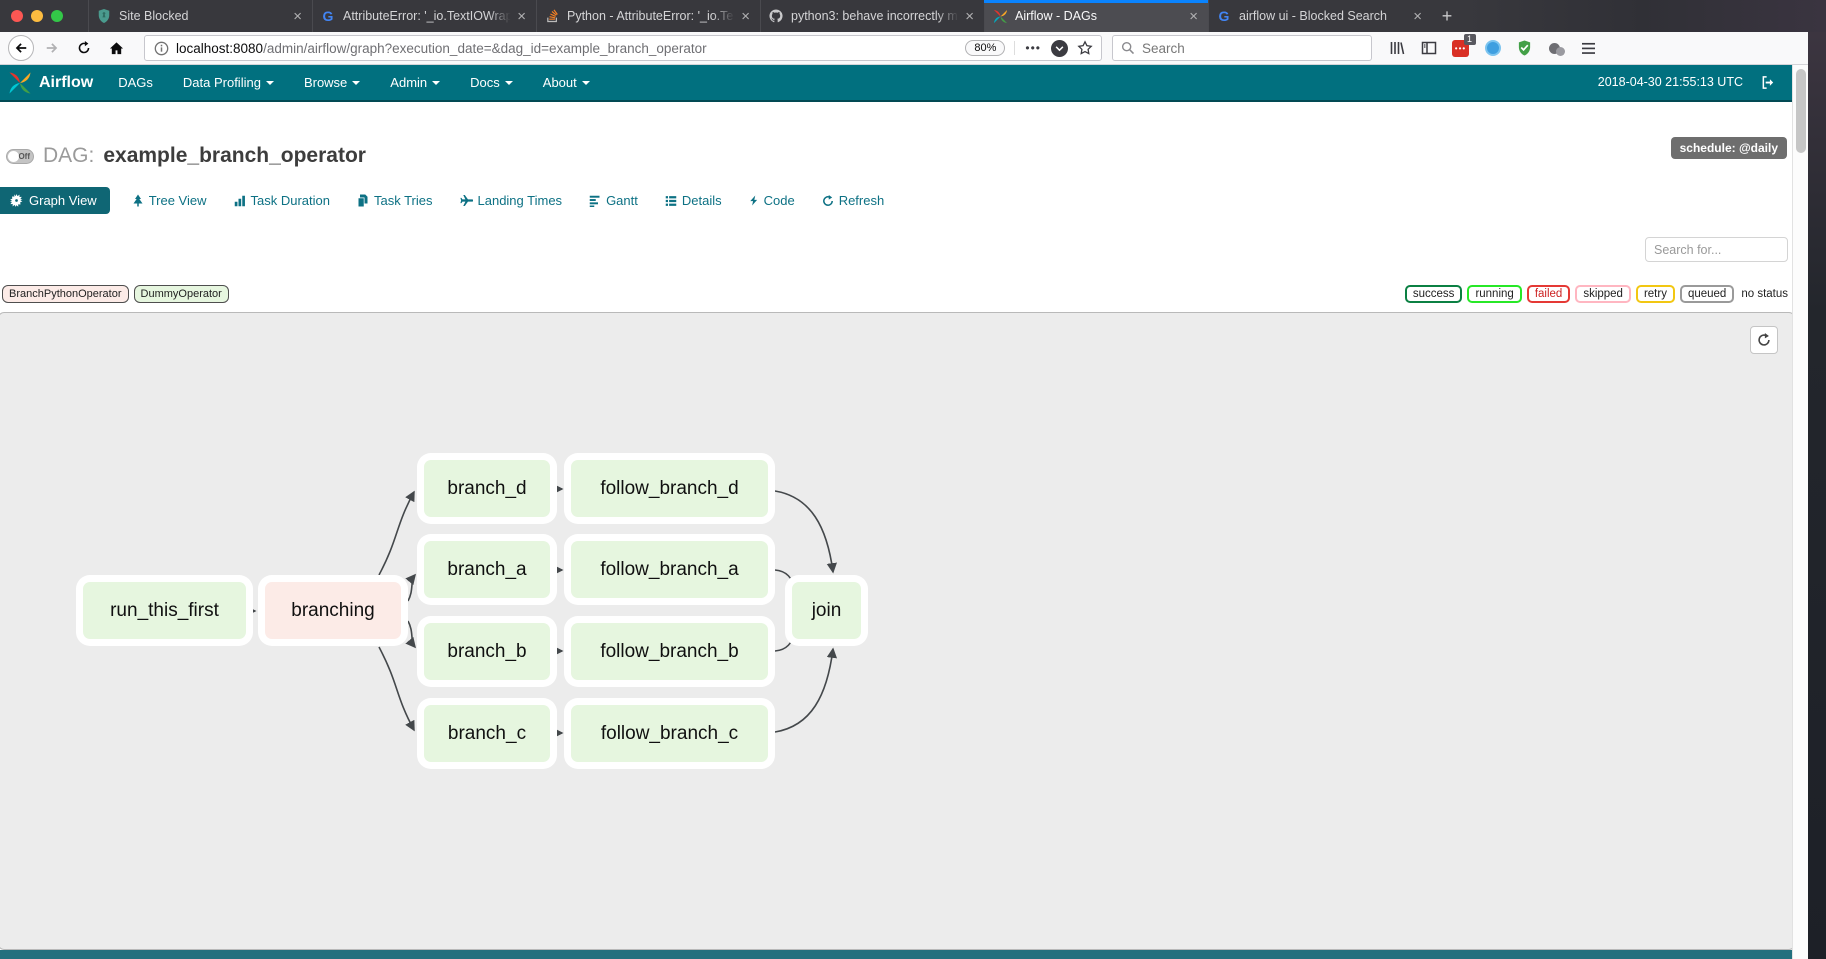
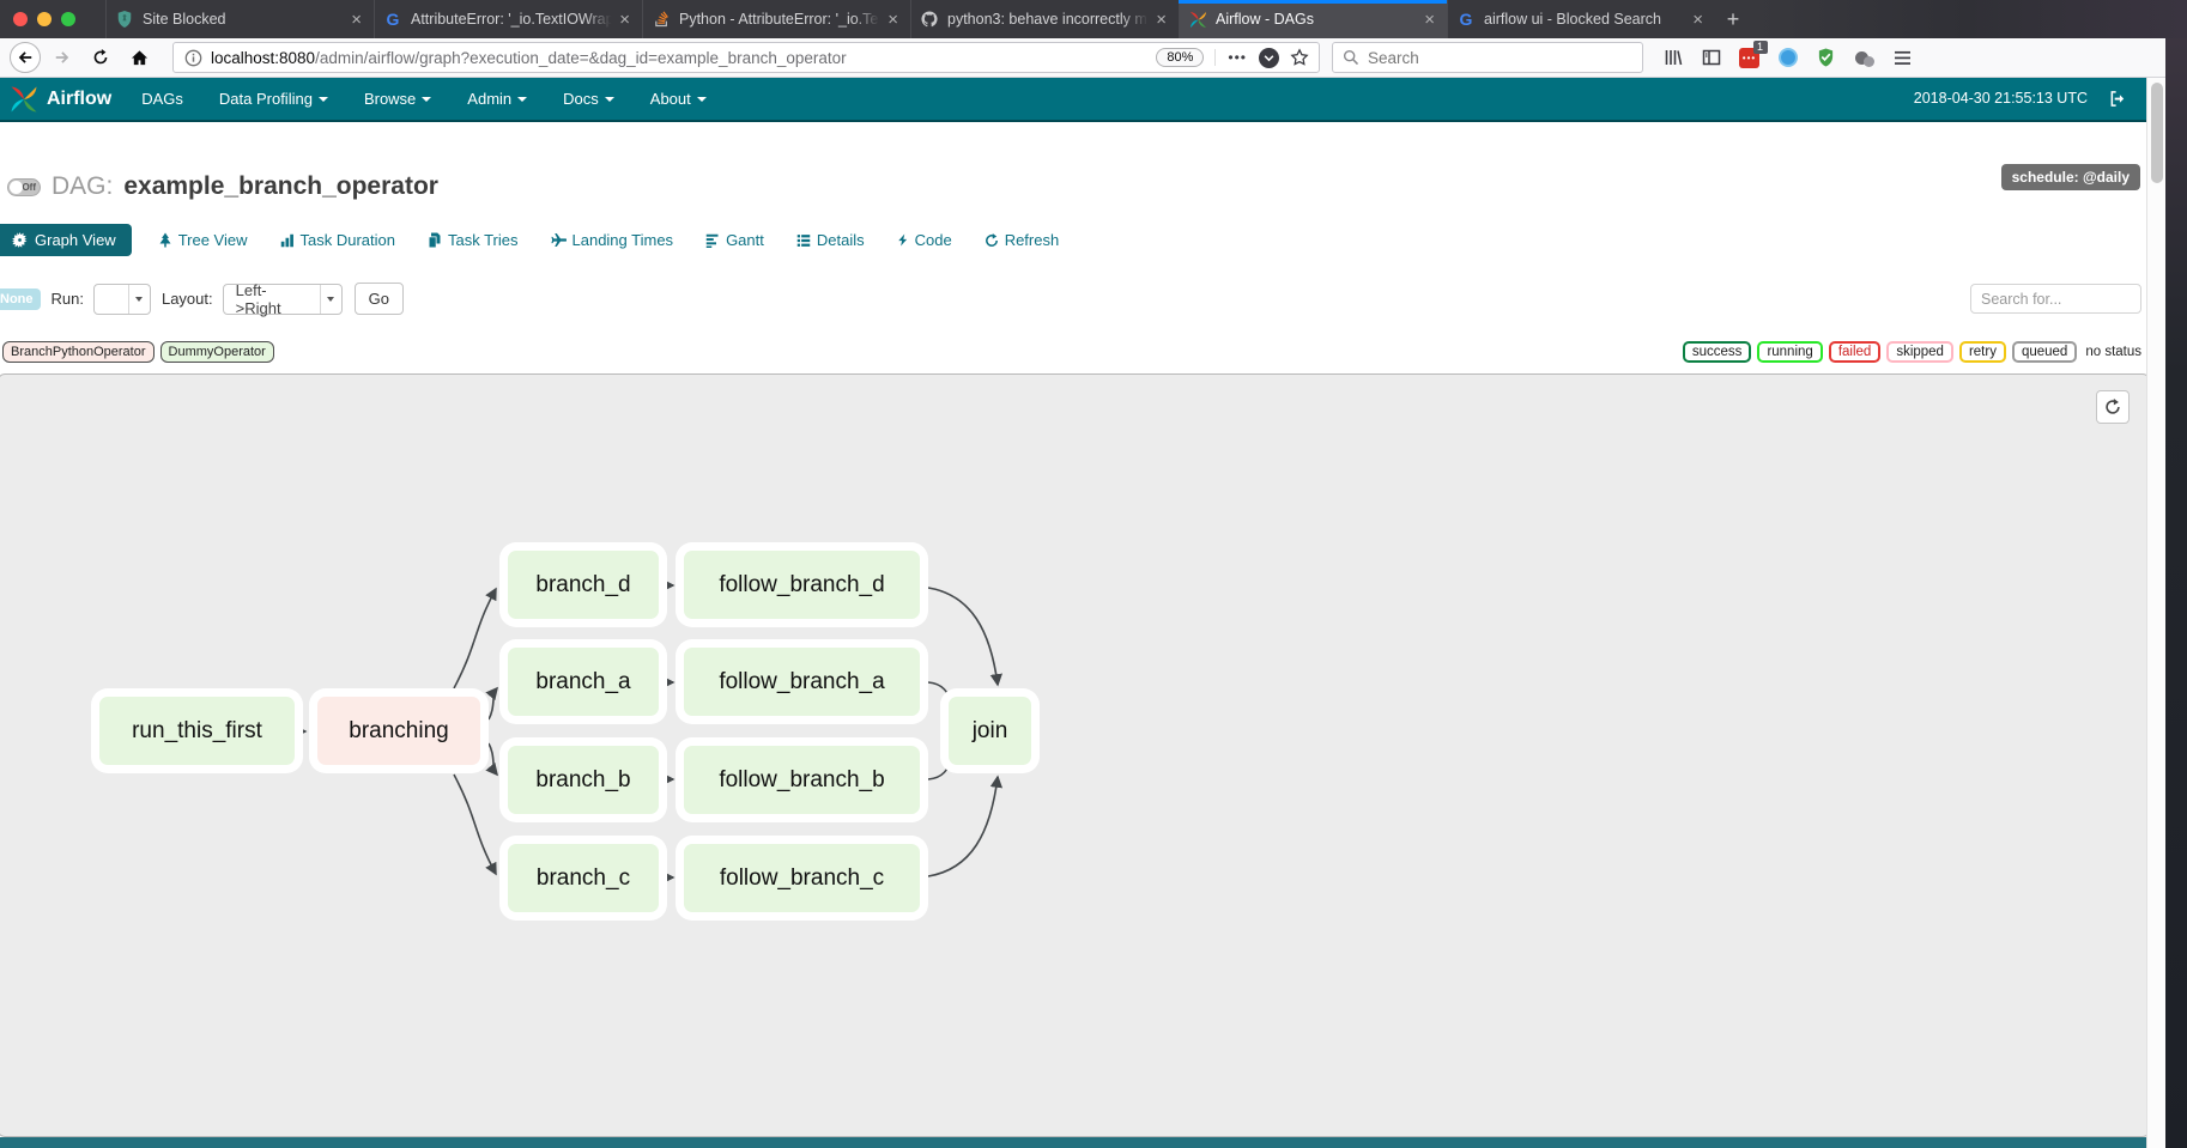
  Site Blocked
  ×
  G
  AttributeError: '_io.TextIOWrap
  ×
  Python - AttributeError: '_io.Te
  ×
  python3: behave incorrectly mo
  ×
  Airflow - DAGs
  ×
  G
  airflow ui - Blocked Search
  ×
  +
  localhost:8080/admin/airflow/graph?execution_date=&dag_id=example_branch_operator
  80%
  •••
  Search
  •••
  1
  Airflow
  DAGs
  Data Profiling
  Browse
  Admin
  Docs
  About
  2018-04-30 21:55:13 UTC
  Off
  DAG:
  example_branch_operator
  schedule: @daily
  Graph View
  Tree View
  Task Duration
  Task Tries
  Landing Times
  Gantt
  Details
  Code
  Refresh
+ None
+ Run:
+ Layout:
+ Left->Right
+ Go
  Search for...
  BranchPythonOperator
  DummyOperator
  success
  running
  failed
  skipped
  retry
  queued
  no status
  run_this_first
  branching
  branch_d
  follow_branch_d
  branch_a
  follow_branch_a
  branch_b
  follow_branch_b
  branch_c
  follow_branch_c
  join
